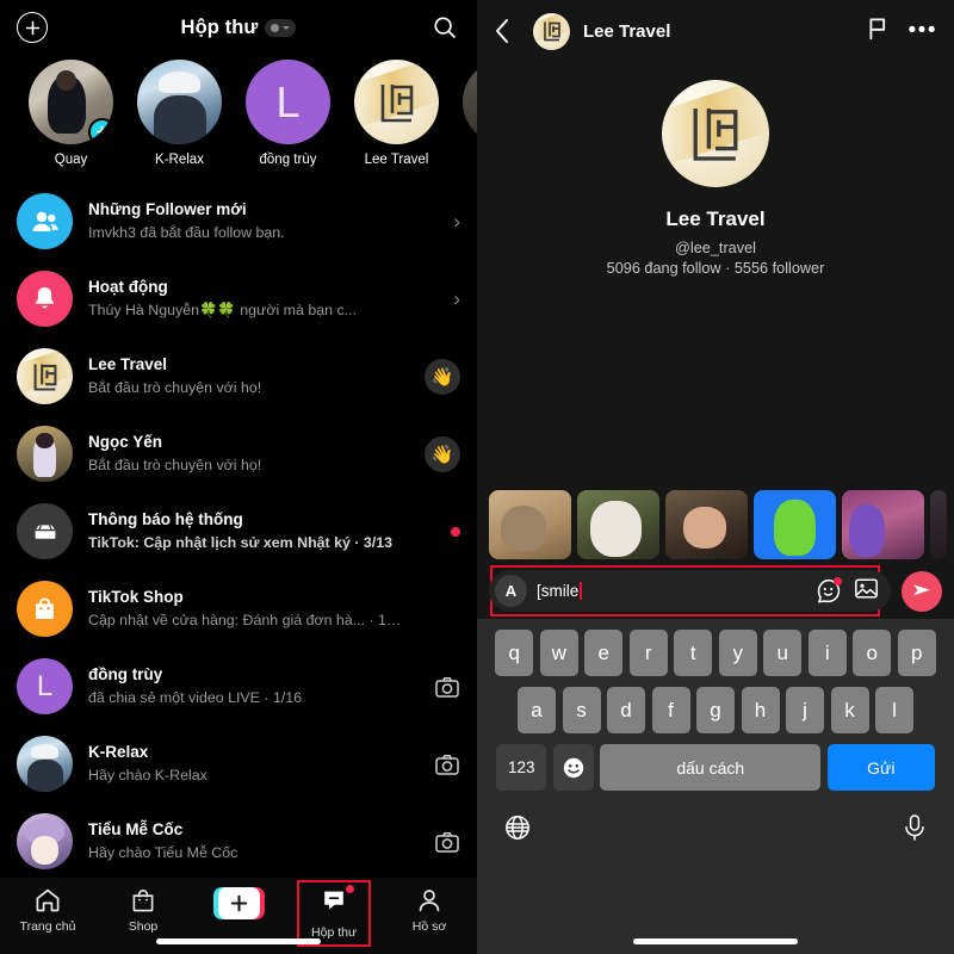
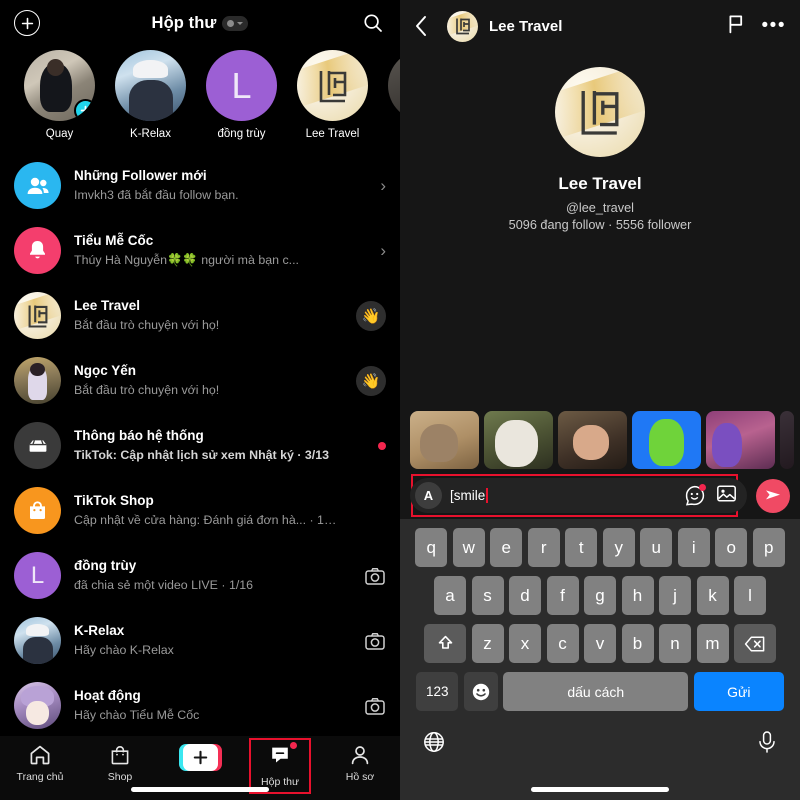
  Hộp thư
  Quay
  K-Relax
  L
  đồng trùy
  Lee Travel
  Những Follower mới
  Imvkh3 đã bắt đầu follow bạn.
  ›
- Hoạt động
+ Tiểu Mễ Cốc
  Thúy Hà Nguyễn🍀🍀 người mà bạn c...
  ›
  Lee Travel
  Bắt đầu trò chuyện với họ!
  👋
  Ngọc Yến
  Bắt đầu trò chuyện với họ!
  👋
  Thông báo hệ thống
  TikTok: Cập nhật lịch sử xem Nhật ký · 3/13
  TikTok Shop
  Cập nhật về cửa hàng: Đánh giá đơn hà... · 1/25
  L
  đồng trùy
  đã chia sẻ một video LIVE · 1/16
  K-Relax
  Hãy chào K-Relax
- Tiểu Mễ Cốc
+ Hoạt động
  Hãy chào Tiểu Mễ Cốc
  Trang chủ
  Shop
  Hộp thư
  Hồ sơ
  Lee Travel
  •••
  Lee Travel
  @lee_travel
  5096 đang follow · 5556 follower
  A
  [smile
  q
  w
  e
  r
  t
  y
  u
  i
  o
  p
  a
  s
  d
  f
  g
  h
  j
  k
  l
+ z
+ x
+ c
+ v
+ b
+ n
+ m
  123
  dấu cách
  Gửi
